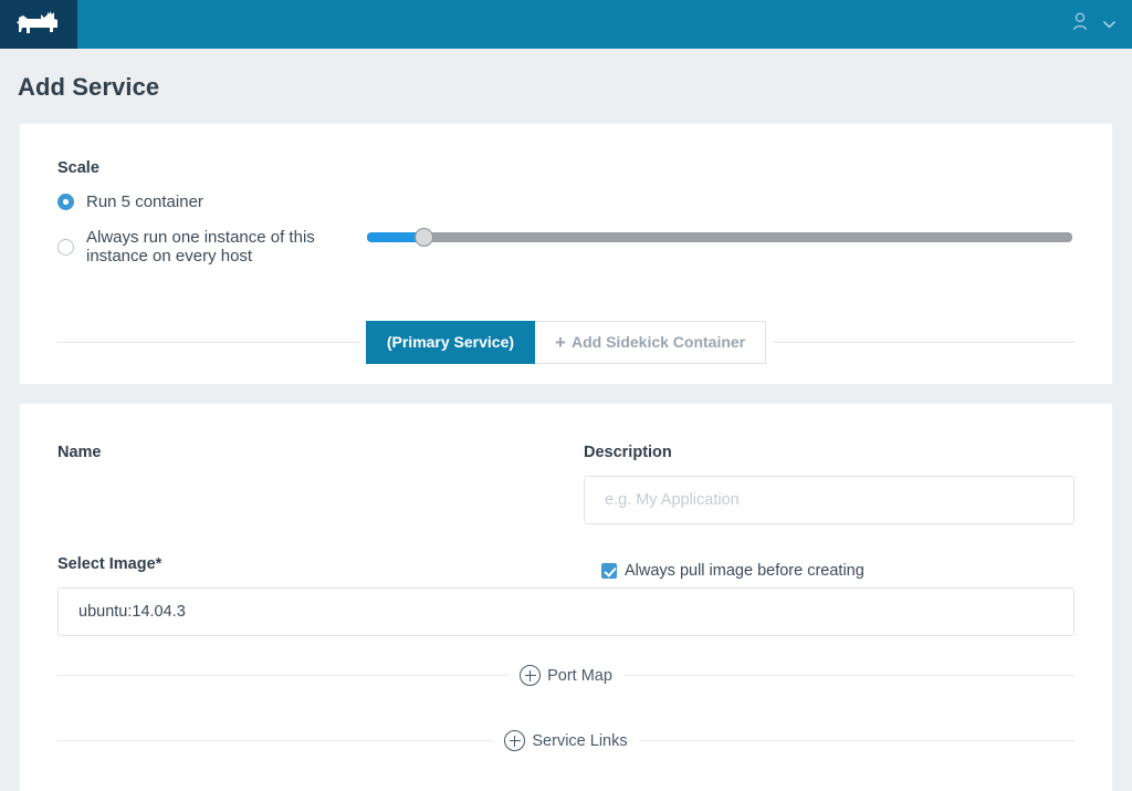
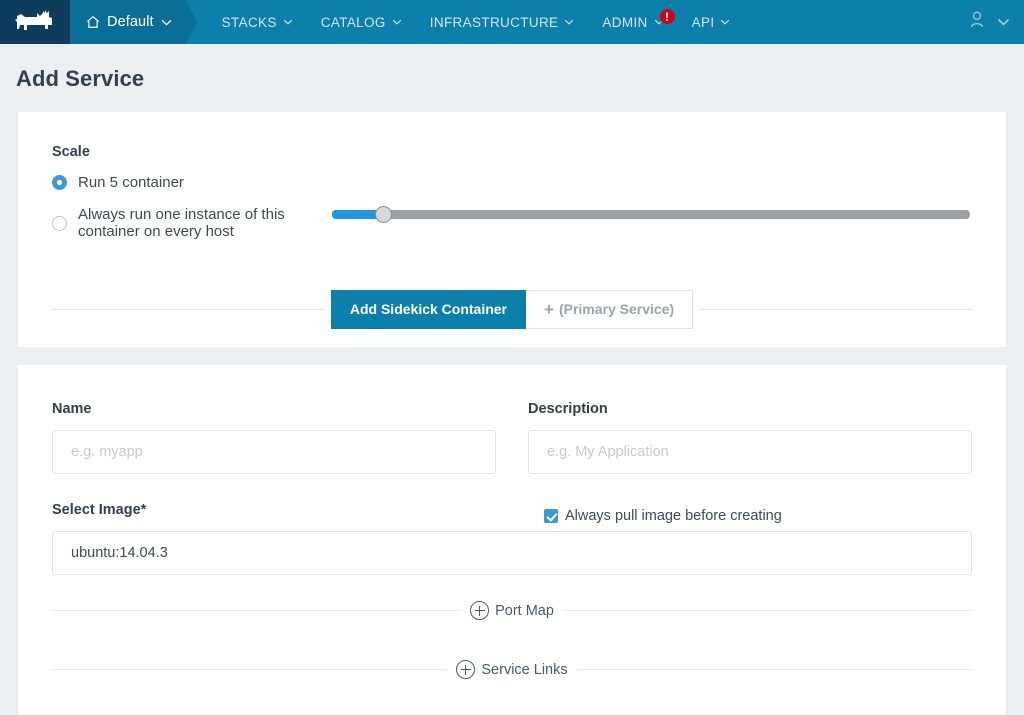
+ Default
+ STACKS
+ CATALOG
+ INFRASTRUCTURE
+ ADMIN
+ !
+ API
  Add Service
  Scale
  Run 5 container
- Always run one instance of this instance on every host
+ Always run one instance of this container on every host
- (Primary Service)
+ Add Sidekick Container
  +
- Add Sidekick Container
+ (Primary Service)
  Name
+ e.g. myapp
  Description
  e.g. My Application
  Select Image*
  Always pull image before creating
  ubuntu:14.04.3
  Port Map
  Service Links
